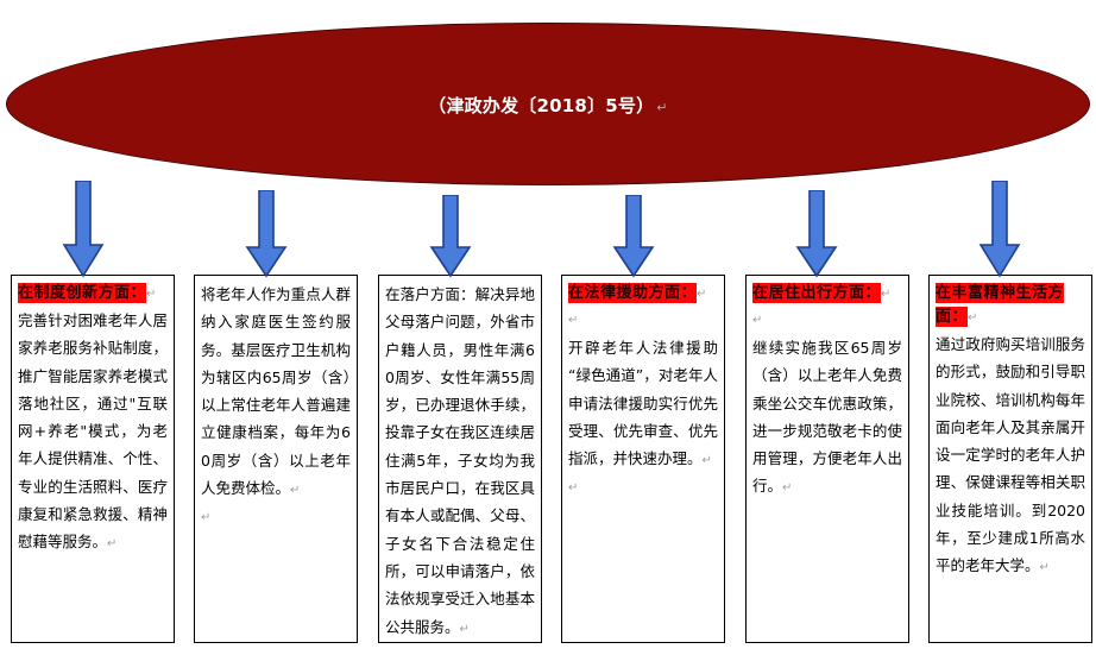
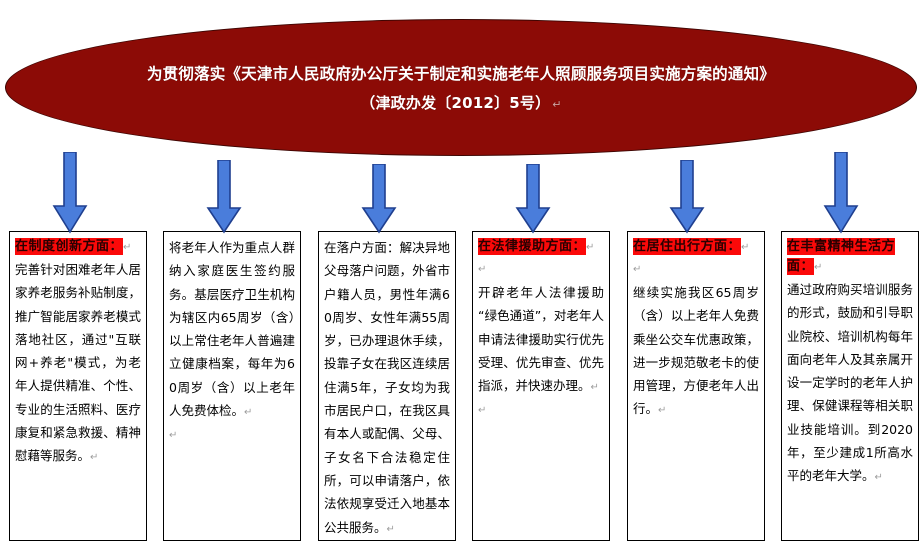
+ 为贯彻落实《天津市人民政府办公厅关于制定和实施老年人照顾服务项目实施方案的通知》
- （津政办发〔2018〕5号） ↵
+ （津政办发〔2012〕5号） ↵
  在制度创新方面：↵
  完善针对困难老年人居家养老服务补贴制度，推广智能居家养老模式落地社区，通过"互联网+养老"模式，为老年人提供精准、个性、专业的生活照料、医疗康复和紧急救援、精神慰藉等服务。↵
  将老年人作为重点人群纳入家庭医生签约服务。基层医疗卫生机构为辖区内65周岁（含）以上常住老年人普遍建立健康档案，每年为60周岁（含）以上老年人免费体检。↵
  ↵
  在落户方面：解决异地父母落户问题，外省市户籍人员，男性年满60周岁、女性年满55周岁，已办理退休手续，投靠子女在我区连续居住满5年，子女均为我市居民户口，在我区具有本人或配偶、父母、子女名下合法稳定住所，可以申请落户，依法依规享受迁入地基本公共服务。↵
  在法律援助方面：↵
  ↵
  开辟老年人法律援助“绿色通道”，对老年人申请法律援助实行优先受理、优先审查、优先指派，并快速办理。↵
  ↵
  在居住出行方面：↵
  ↵
  继续实施我区65周岁（含）以上老年人免费乘坐公交车优惠政策，进一步规范敬老卡的使用管理，方便老年人出行。↵
  在丰富精神生活方面：↵
  通过政府购买培训服务的形式，鼓励和引导职业院校、培训机构每年面向老年人及其亲属开设一定学时的老年人护理、保健课程等相关职业技能培训。到2020年，至少建成1所高水平的老年大学。↵
